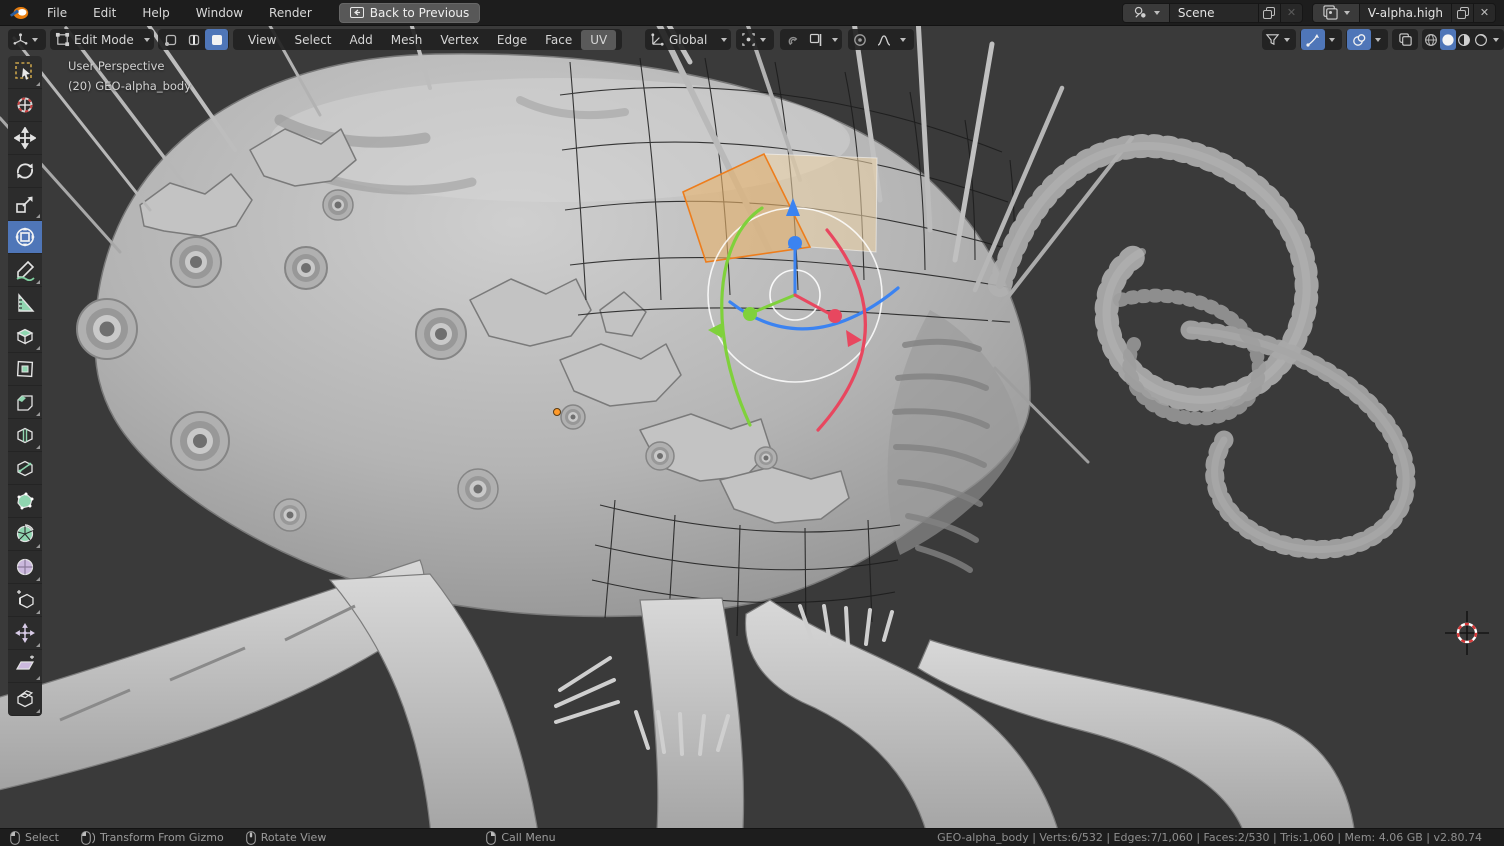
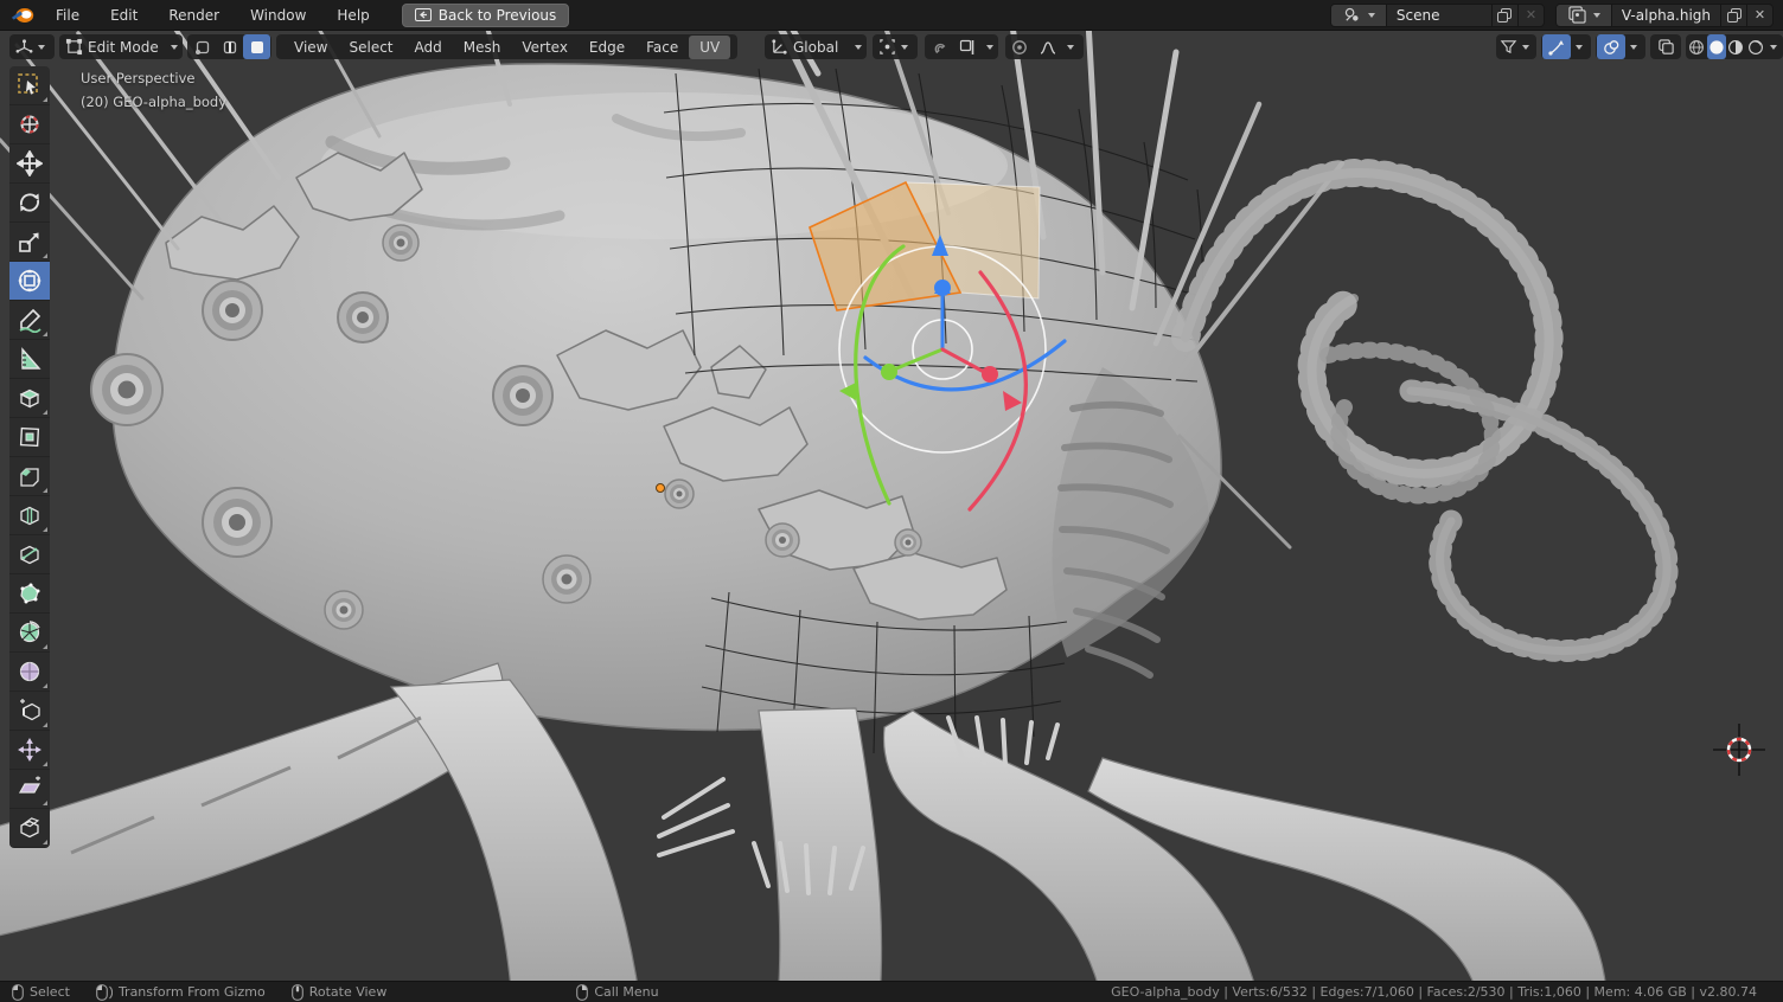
  File
  Edit
- Help
+ Render
  Window
- Render
+ Help
  Back to Previous
  Scene
  ✕
  V-alpha.high
  ✕
  Edit Mode
  View
  Select
  Add
  Mesh
  Vertex
  Edge
  Face
  UV
  Global
  User Perspective
  (20) GEO-alpha_body
  Select
  Transform From Gizmo
  Rotate View
  Call Menu
  GEO-alpha_body | Verts:6/532 | Edges:7/1,060 | Faces:2/530 | Tris:1,060 | Mem: 4.06 GB | v2.80.74
